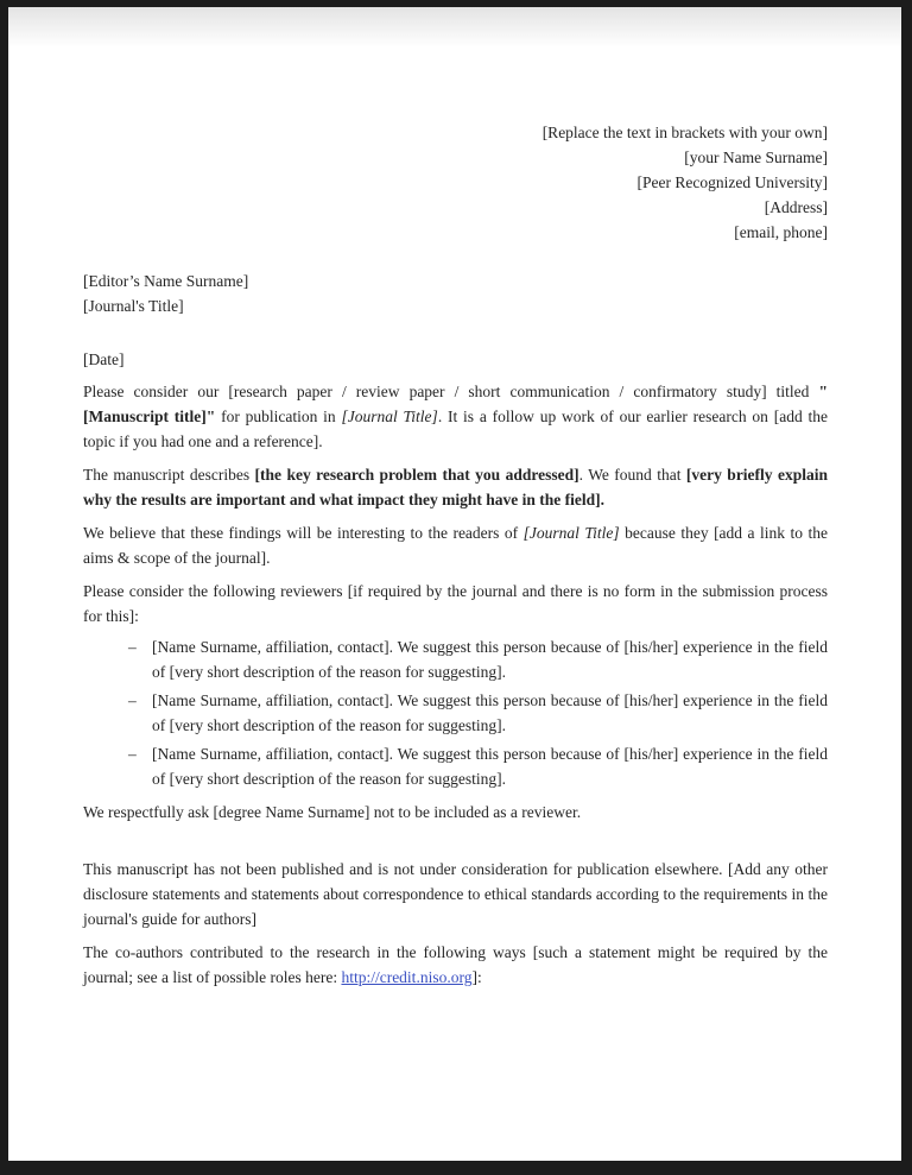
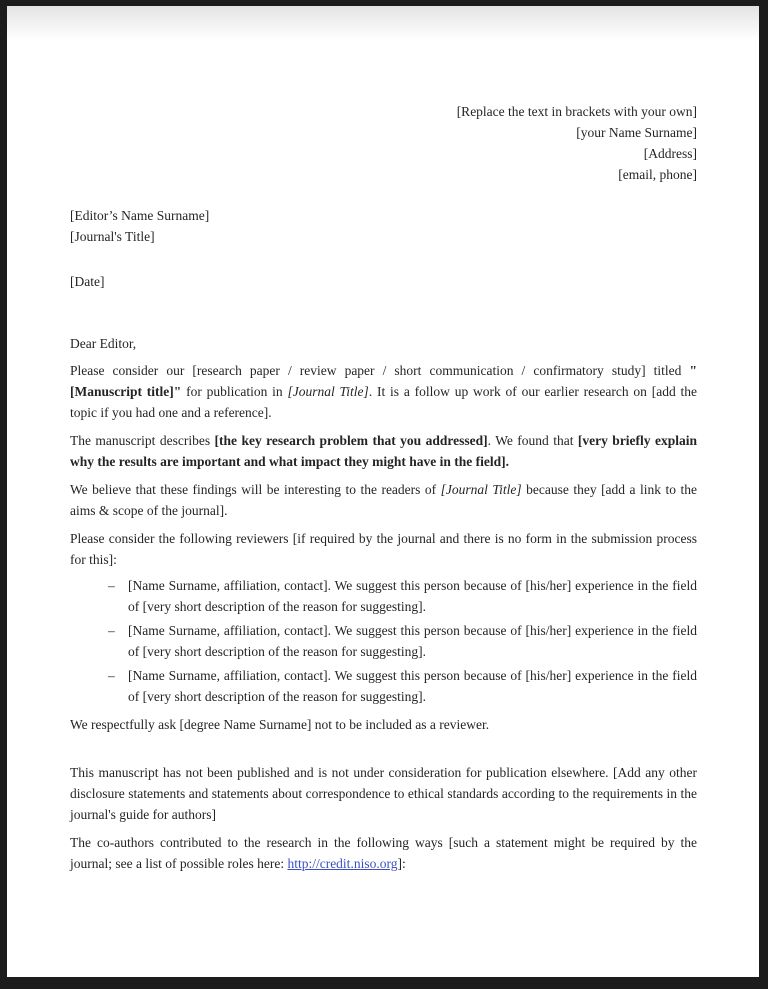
  [Replace the text in brackets with your own]
  [your Name Surname]
- [Peer Recognized University]
  [Address]
  [email, phone]
  [Editor’s Name Surname]
  [Journal's Title]
  [Date]
+ Dear Editor,
  Please consider our [research paper / review paper / short communication / confirmatory study] titled "[Manuscript title]" for publication in [Journal Title]. It is a follow up work of our earlier research on [add the topic if you had one and a reference].
  The manuscript describes [the key research problem that you addressed]. We found that [very briefly explain why the results are important and what impact they might have in the field].
  We believe that these findings will be interesting to the readers of [Journal Title] because they [add a link to the aims & scope of the journal].
  Please consider the following reviewers [if required by the journal and there is no form in the submission process for this]:
  –
  [Name Surname, affiliation, contact]. We suggest this person because of [his/her] experience in the field of [very short description of the reason for suggesting].
  –
  [Name Surname, affiliation, contact]. We suggest this person because of [his/her] experience in the field of [very short description of the reason for suggesting].
  –
  [Name Surname, affiliation, contact]. We suggest this person because of [his/her] experience in the field of [very short description of the reason for suggesting].
  We respectfully ask [degree Name Surname] not to be included as a reviewer.
  This manuscript has not been published and is not under consideration for publication elsewhere. [Add any other disclosure statements and statements about correspondence to ethical standards according to the requirements in the journal's guide for authors]
  The co-authors contributed to the research in the following ways [such a statement might be required by the journal; see a list of possible roles here: http://credit.niso.org]:
